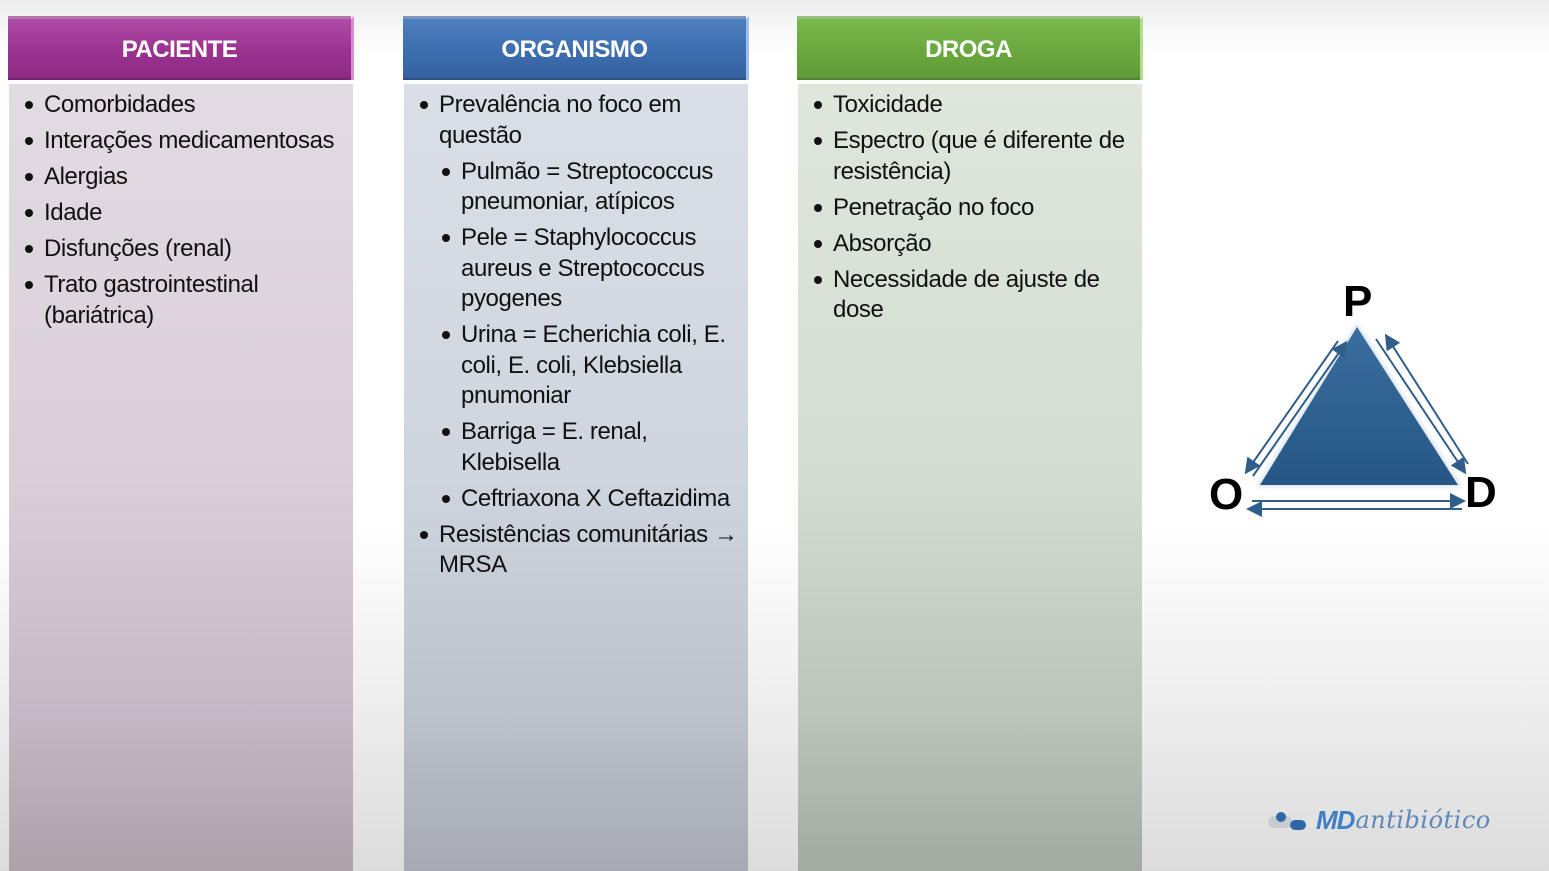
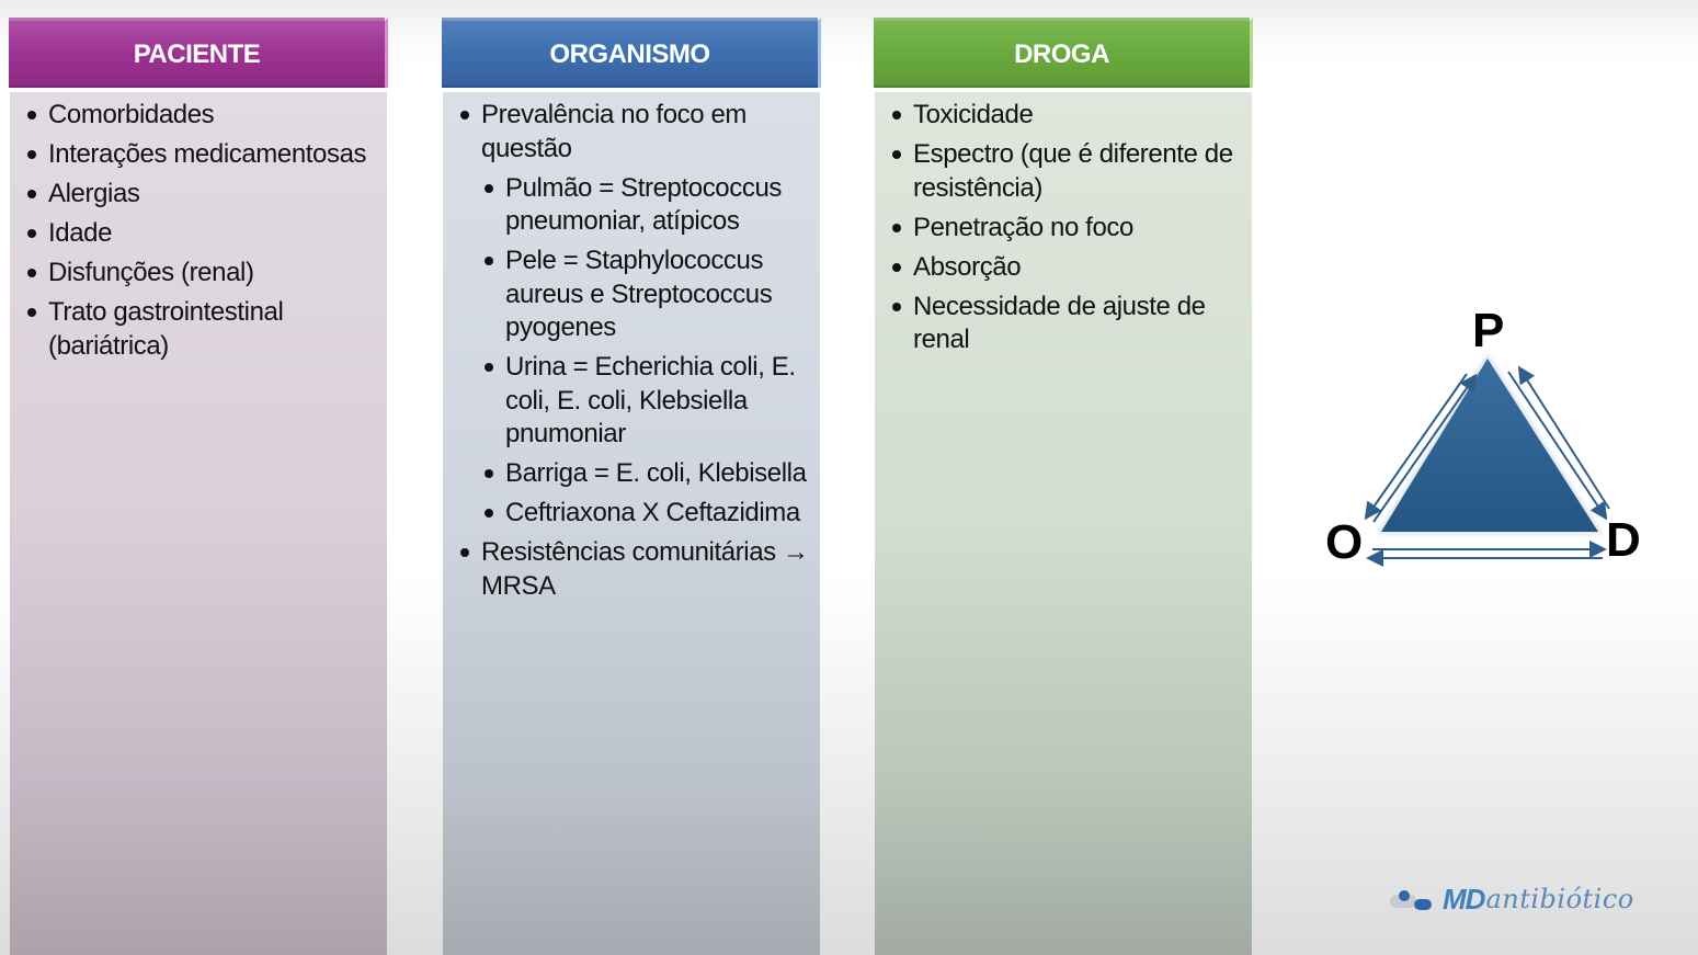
  PACIENTE
  Comorbidades
  Interações medicamentosas
  Alergias
  Idade
  Disfunções (renal)
  Trato gastrointestinal (bariátrica)
  ORGANISMO
  Prevalência no foco em questão
  Pulmão = Streptococcus pneumoniar, atípicos
  Pele = Staphylococcus aureus e Streptococcus pyogenes
  Urina = Echerichia coli, E. coli, E. coli, Klebsiella pnumoniar
- Barriga = E. renal, Klebisella
+ Barriga = E. coli, Klebisella
  Ceftriaxona X Ceftazidima
  Resistências comunitárias → MRSA
  DROGA
  Toxicidade
  Espectro (que é diferente de resistência)
  Penetração no foco
  Absorção
- Necessidade de ajuste de dose
+ Necessidade de ajuste de renal
  P
  O
  D
  MD
  antibiótico
